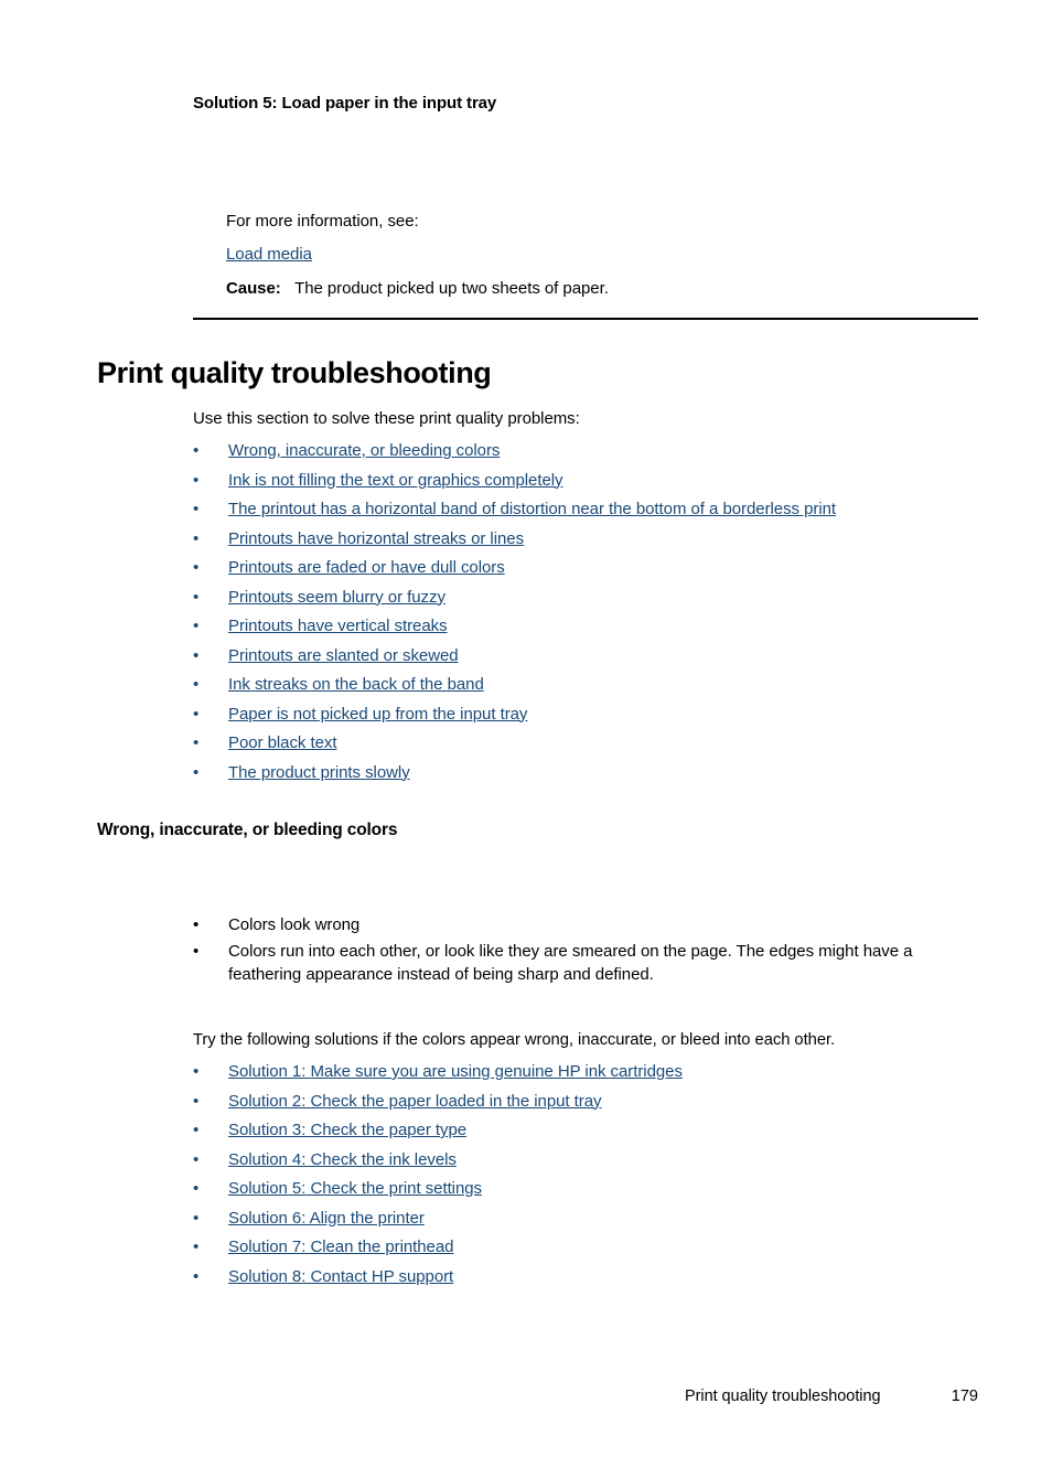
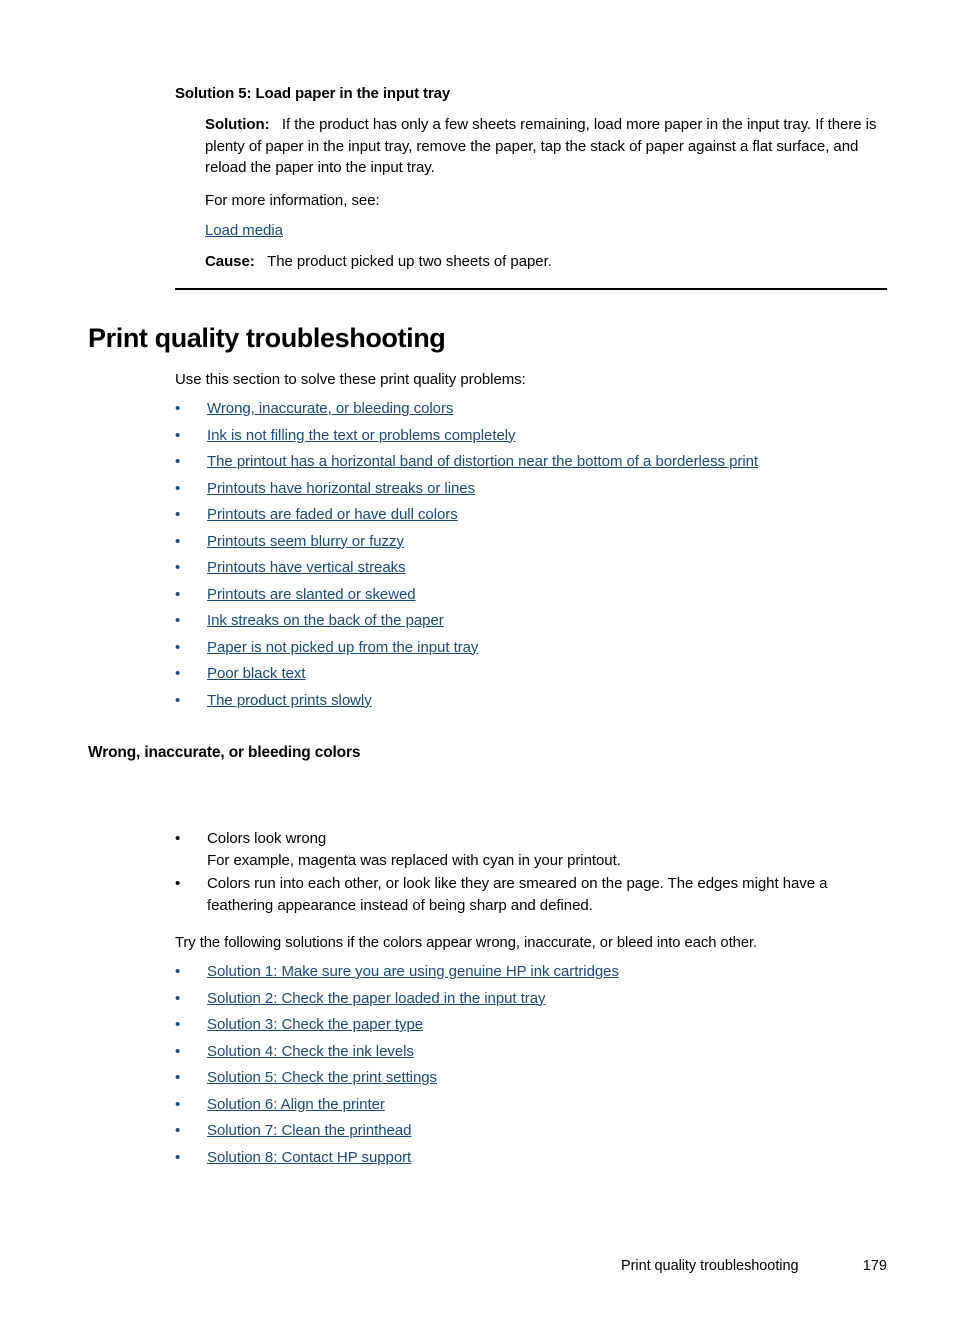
  Solution 5: Load paper in the input tray
+ Solution: If the product has only a few sheets remaining, load more paper in the input tray. If there is plenty of paper in the input tray, remove the paper, tap the stack of paper against a flat surface, and reload the paper into the input tray.
  For more information, see:
  Load media
  Cause: The product picked up two sheets of paper.
  Print quality troubleshooting
  Use this section to solve these print quality problems:
  •
  Wrong, inaccurate, or bleeding colors
  •
- Ink is not filling the text or graphics completely
+ Ink is not filling the text or problems completely
  •
  The printout has a horizontal band of distortion near the bottom of a borderless print
  •
  Printouts have horizontal streaks or lines
  •
  Printouts are faded or have dull colors
  •
  Printouts seem blurry or fuzzy
  •
  Printouts have vertical streaks
  •
  Printouts are slanted or skewed
  •
- Ink streaks on the back of the band
+ Ink streaks on the back of the paper
  •
  Paper is not picked up from the input tray
  •
  Poor black text
  •
  The product prints slowly
  Wrong, inaccurate, or bleeding colors
  •
  Colors look wrong
+ For example, magenta was replaced with cyan in your printout.
  •
  Colors run into each other, or look like they are smeared on the page. The edges might have a feathering appearance instead of being sharp and defined.
  Try the following solutions if the colors appear wrong, inaccurate, or bleed into each other.
  •
  Solution 1: Make sure you are using genuine HP ink cartridges
  •
  Solution 2: Check the paper loaded in the input tray
  •
  Solution 3: Check the paper type
  •
  Solution 4: Check the ink levels
  •
  Solution 5: Check the print settings
  •
  Solution 6: Align the printer
  •
  Solution 7: Clean the printhead
  •
  Solution 8: Contact HP support
  Print quality troubleshooting
  179
